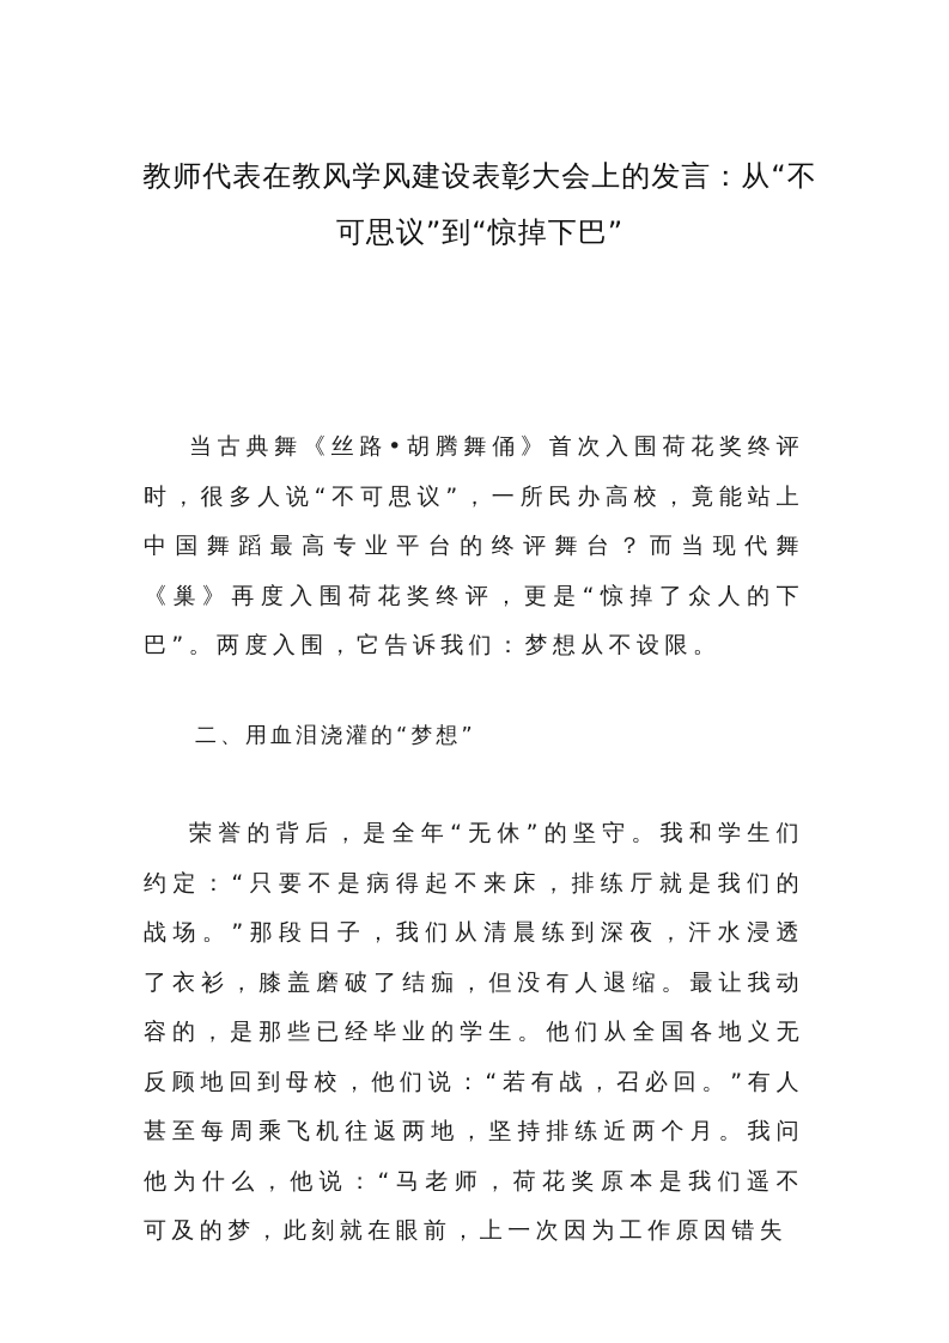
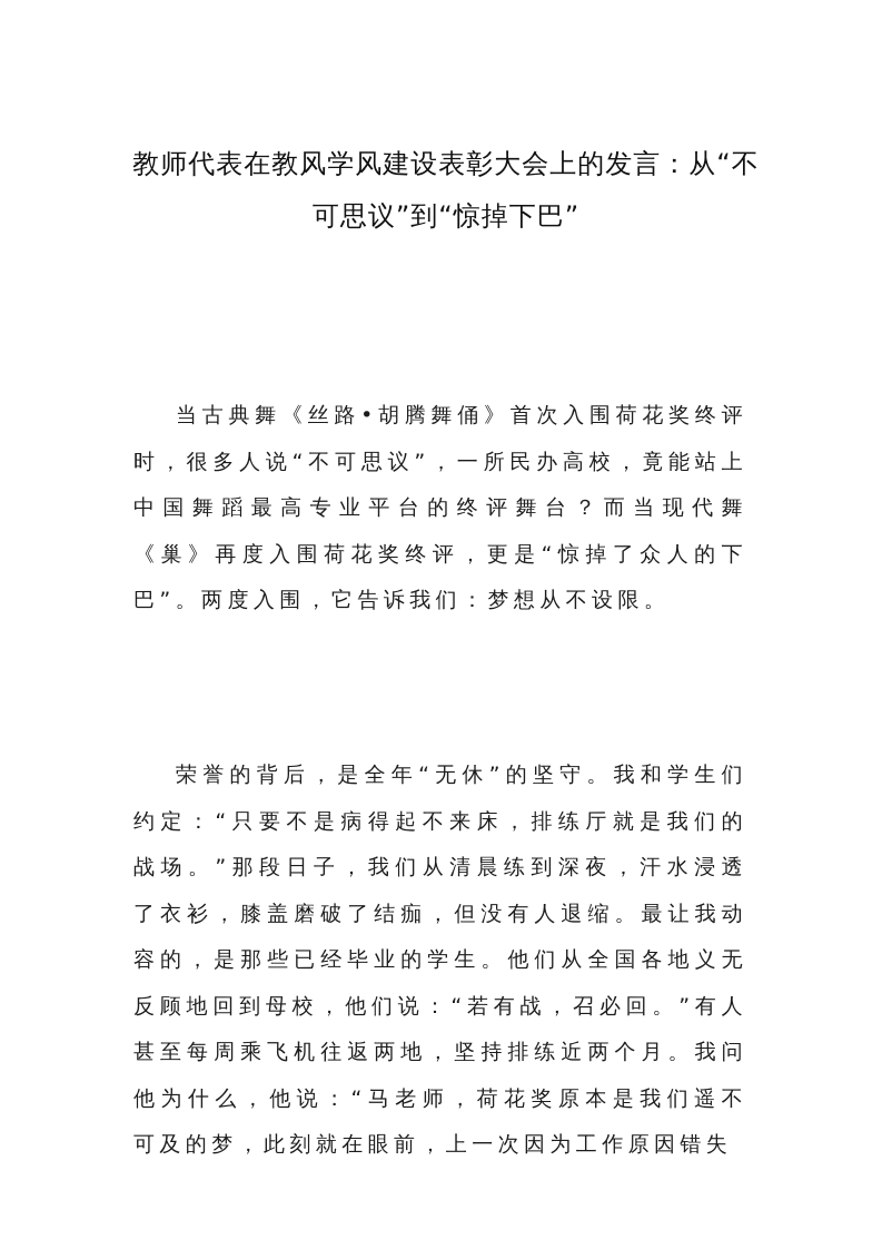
  教师代表在教风学风建设表彰大会上的发言：从“不可思议”到“惊掉下巴”
  当古典舞《丝路•胡腾舞俑》首次入围荷花奖终评时，很多人说“不可思议”，一所民办高校，竟能站上中国舞蹈最高专业平台的终评舞台？而当现代舞《巢》再度入围荷花奖终评，更是“惊掉了众人的下巴”。两度入围，它告诉我们：梦想从不设限。
- 二、用血泪浇灌的“梦想”
  荣誉的背后，是全年“无休”的坚守。我和学生们约定：“只要不是病得起不来床，排练厅就是我们的战场。”那段日子，我们从清晨练到深夜，汗水浸透了衣衫，膝盖磨破了结痂，但没有人退缩。最让我动容的，是那些已经毕业的学生。他们从全国各地义无反顾地回到母校，他们说：“若有战，召必回。”有人甚至每周乘飞机往返两地，坚持排练近两个月。我问他为什么，他说：“马老师，荷花奖原本是我们遥不可及的梦，此刻就在眼前，上一次因为工作原因错失
